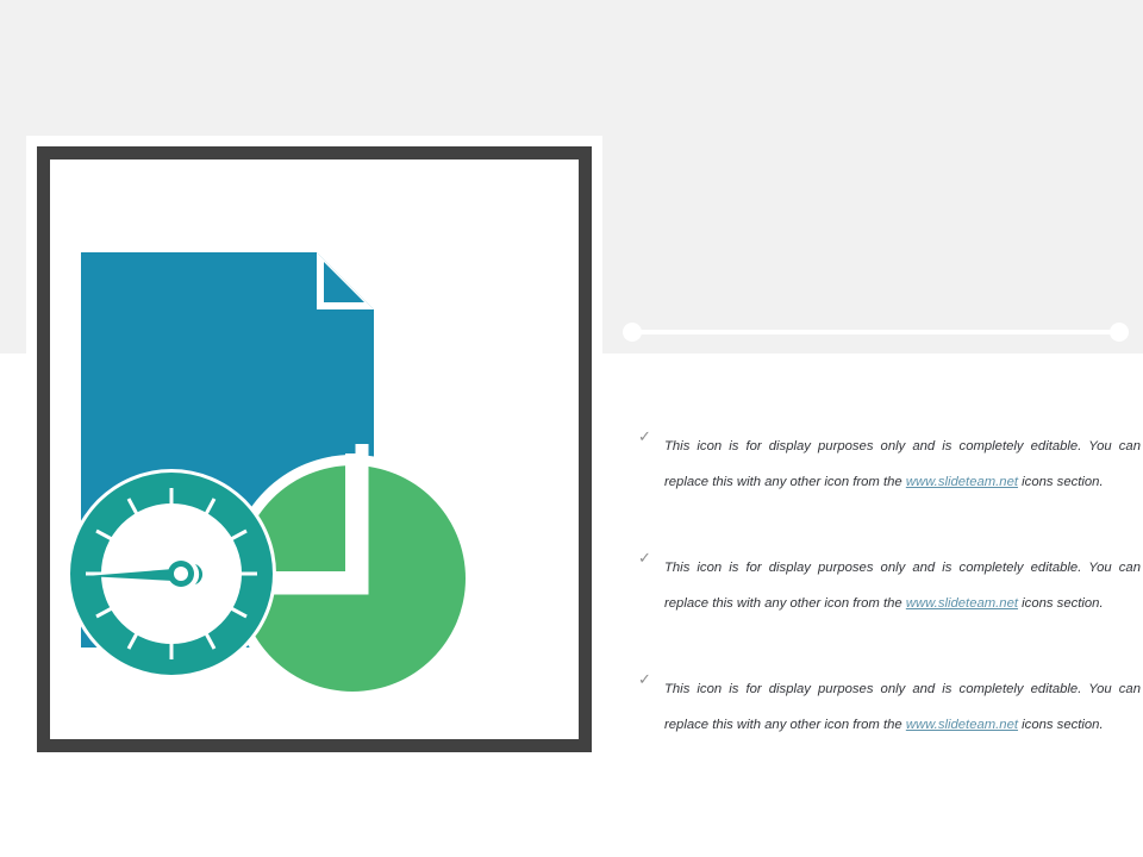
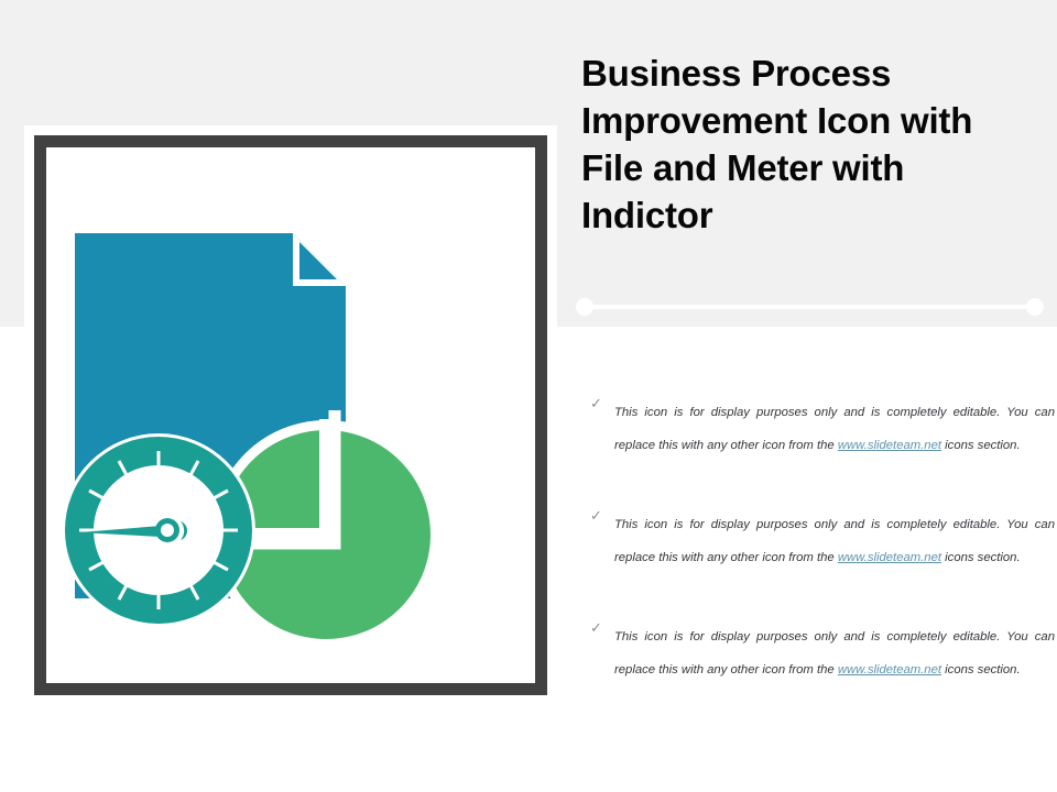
+ Business Process Improvement Icon with File and Meter with Indictor
  ✓
  This icon is for display purposes only and is completely editable. You can replace this with any other icon from the www.slideteam.net icons section.
  ✓
  This icon is for display purposes only and is completely editable. You can replace this with any other icon from the www.slideteam.net icons section.
  ✓
  This icon is for display purposes only and is completely editable. You can replace this with any other icon from the www.slideteam.net icons section.
